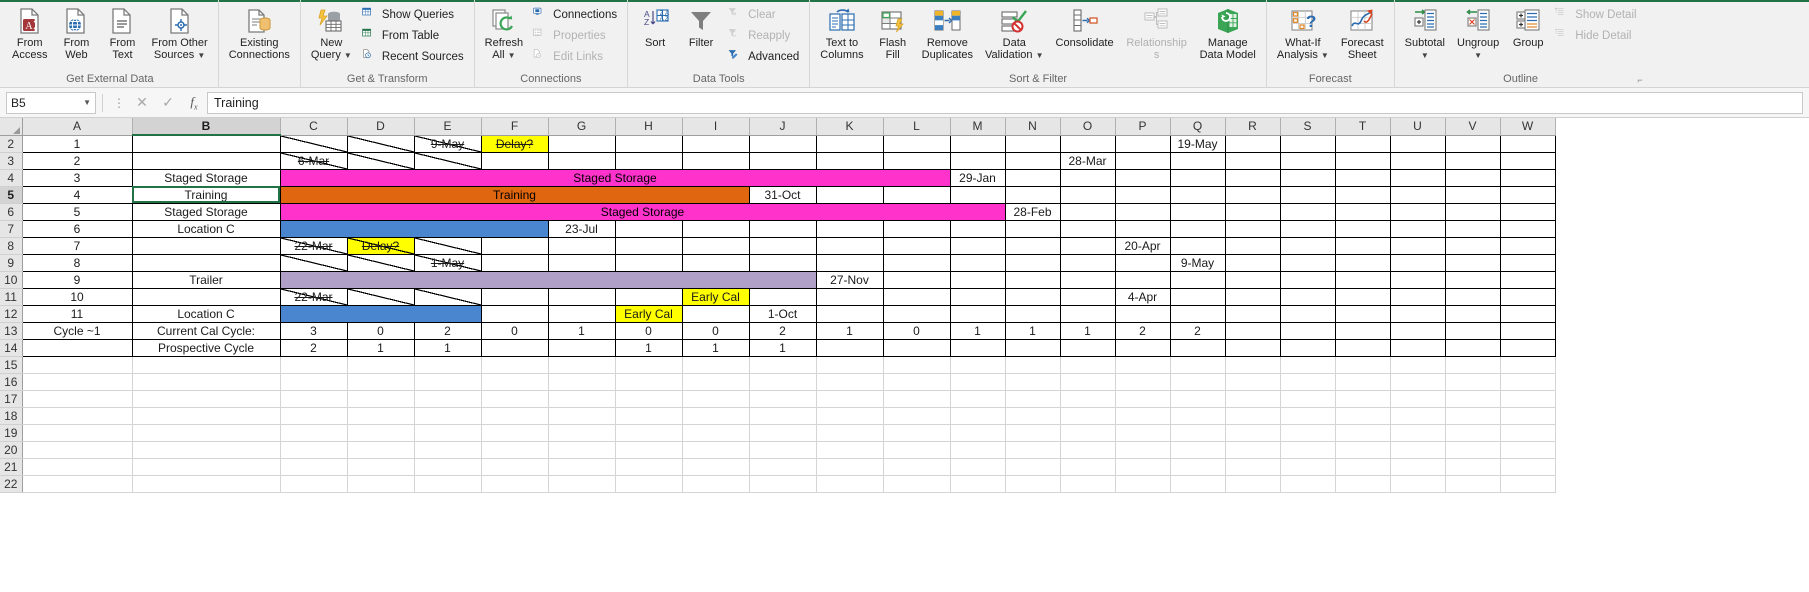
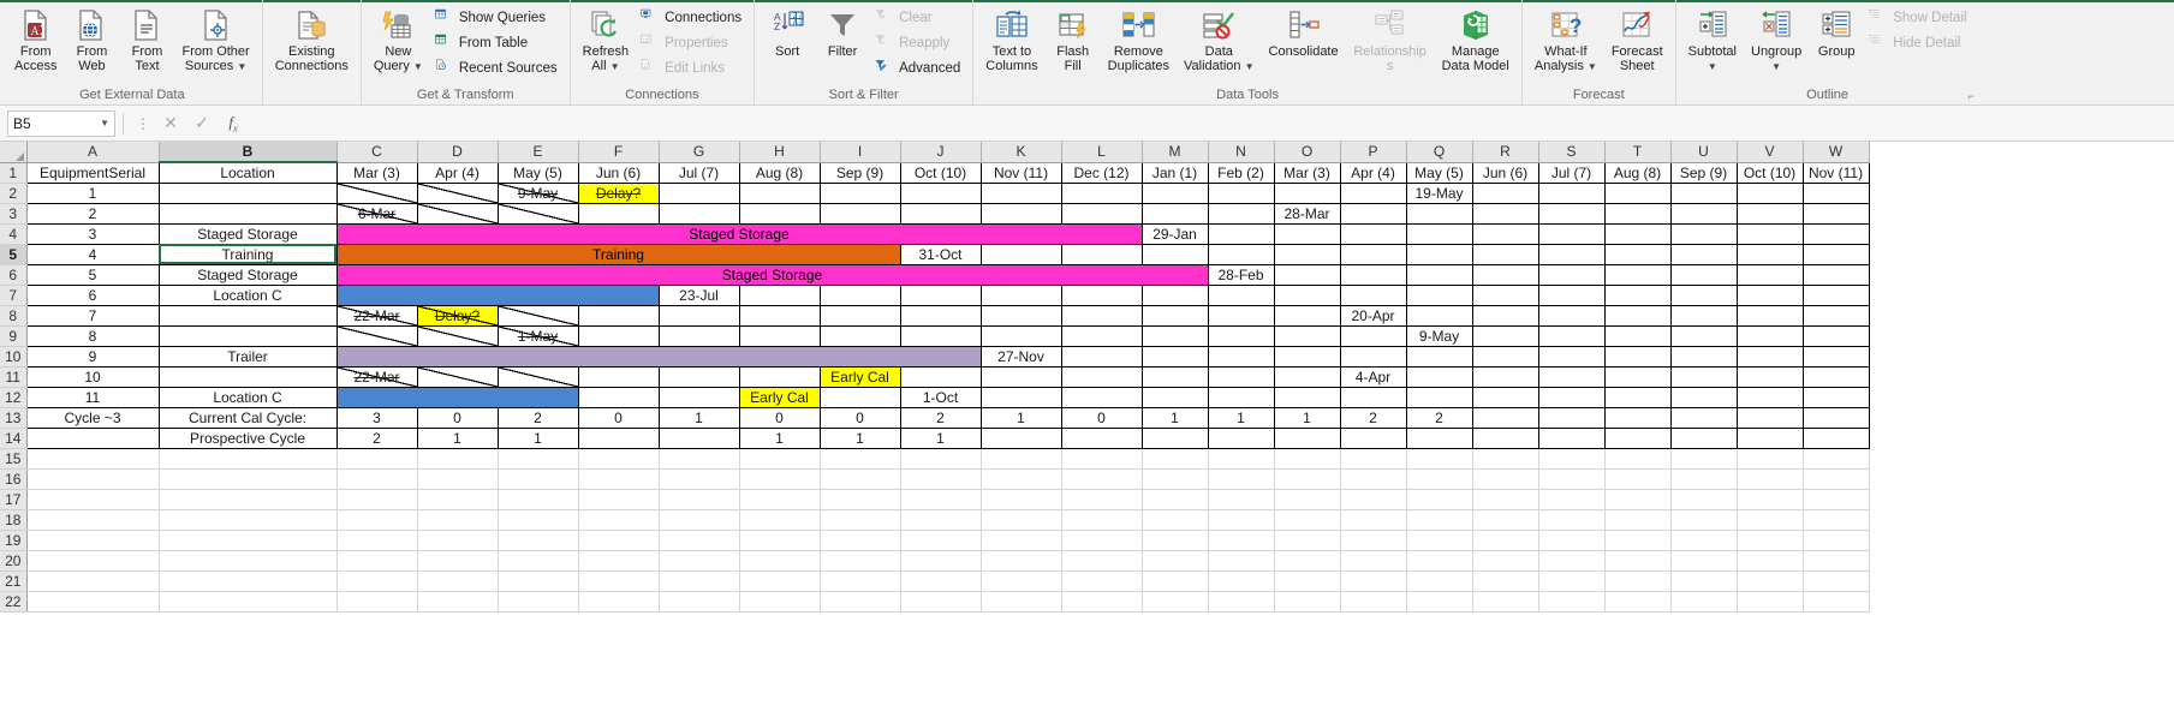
  A
  From
  Access
  From
  Web
  From
  Text
  From Other
  Sources ▼
  Get External Data
  Existing
  Connections
  New
  Query ▼
  Show Queries
  From Table
  Recent Sources
  Get & Transform
  Refresh
  All ▼
  Connections
  Properties
  Edit Links
  Connections
  A
  Z
  Sort
  Filter
  Clear
  Reapply
  Advanced
- Data Tools
+ Sort & Filter
  Text to
  Columns
  Flash
  Fill
  Remove
  Duplicates
  Data
  Validation ▼
  Consolidate
  Relationships
  Manage
  Data Model
- Sort & Filter
+ Data Tools
  ?
  What-If
  Analysis ▼
  Forecast
  Sheet
  Forecast
  Subtotal
  ▼
  Ungroup
  ▼
  Group
  Show Detail
  Hide Detail
  Outline
  ⌐
  B5
  ▼
  ⋮
  ✕
  ✓
  fx
- Training
  	A	B	C	D	E	F	G	H	I	J	K	L	M	N	O	P	Q	R	S	T	U	V	W
+ 1	EquipmentSerial	Location	Mar (3)	Apr (4)	May (5)	Jun (6)	Jul (7)	Aug (8)	Sep (9)	Oct (10)	Nov (11)	Dec (12)	Jan (1)	Feb (2)	Mar (3)	Apr (4)	May (5)	Jun (6)	Jul (7)	Aug (8)	Sep (9)	Oct (10)	Nov (11)
  2	1				9-May	Delay?											19-May
  3	2		6-Mar												28-Mar
  4	3	Staged Storage	Staged Storage	29-Jan
  5	4	Training	Training	31-Oct
  6	5	Staged Storage	Staged Storage	28-Feb
  7	6	Location C		23-Jul
  8	7		22-Mar	Delay?												20-Apr
  9	8				1-May												9-May
  10	9	Trailer		27-Nov
  11	10		22-Mar						Early Cal							4-Apr
  12	11	Location C				Early Cal		1-Oct
- 13	Cycle ~1	Current Cal Cycle:	3	0	2	0	1	0	0	2	1	0	1	1	1	2	2
+ 13	Cycle ~3	Current Cal Cycle:	3	0	2	0	1	0	0	2	1	0	1	1	1	2	2
  14		Prospective Cycle	2	1	1			1	1	1
  15
  16
  17
  18
  19
  20
  21
  22
